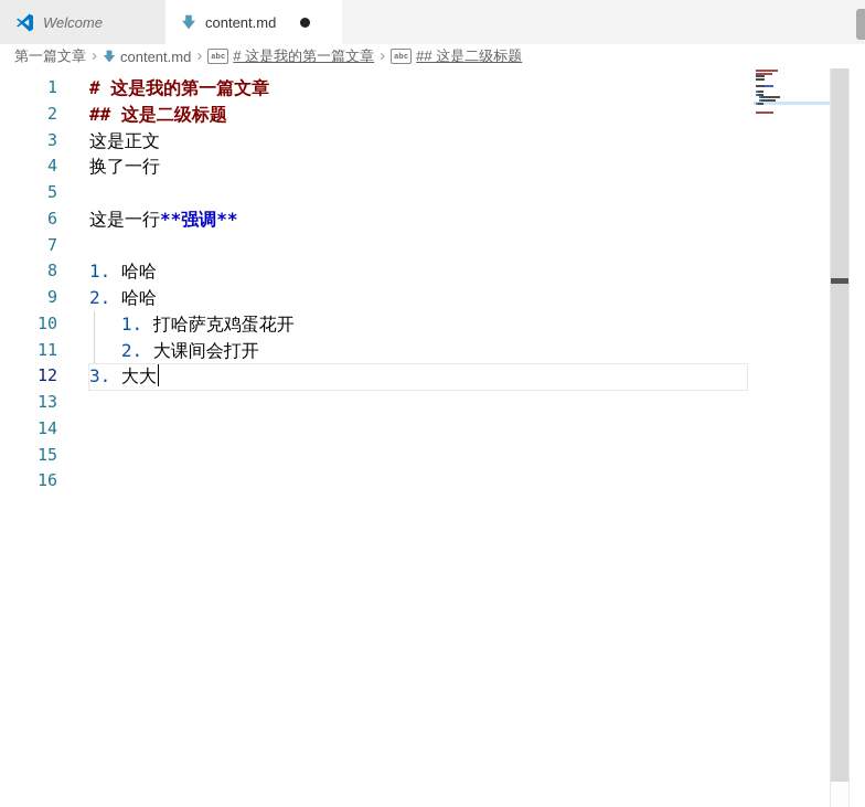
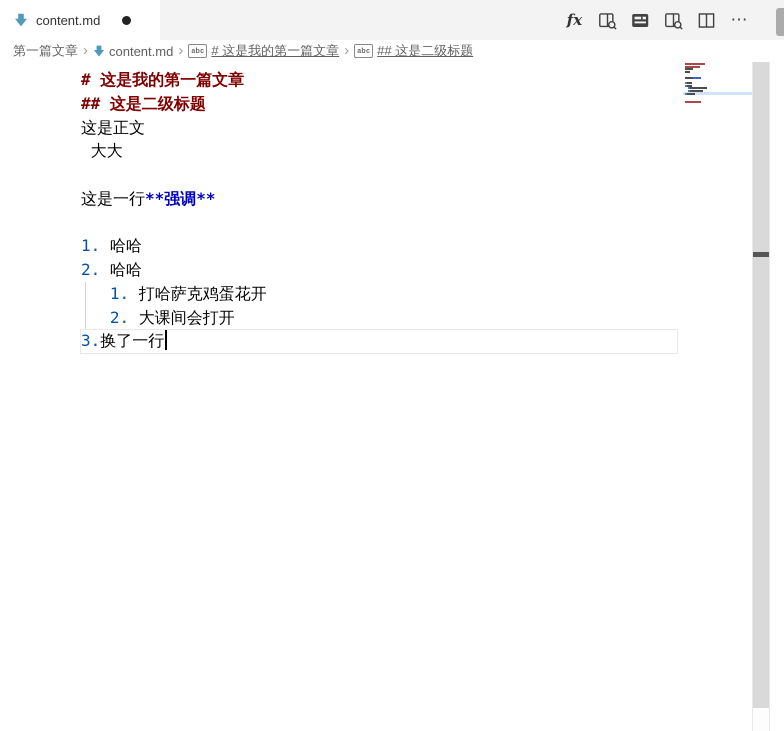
- Welcome
  content.md
+ fx
+ ⋯
  第一篇文章
  ›
  content.md
  ›
  # 这是我的第一篇文章
  ›
  ## 这是二级标题
- 1
- 2
- 3
- 4
- 5
- 6
- 7
- 8
- 9
- 10
- 11
- 12
- 13
- 14
- 15
- 16
  # 这是我的第一篇文章
  ## 这是二级标题
  这是正文
- 换了一行
+ 大大
  这是一行**强调**
  1. 哈哈
  2. 哈哈
  1. 打哈萨克鸡蛋花开
  2. 大课间会打开
- 3. 大大
+ 3.换了一行
